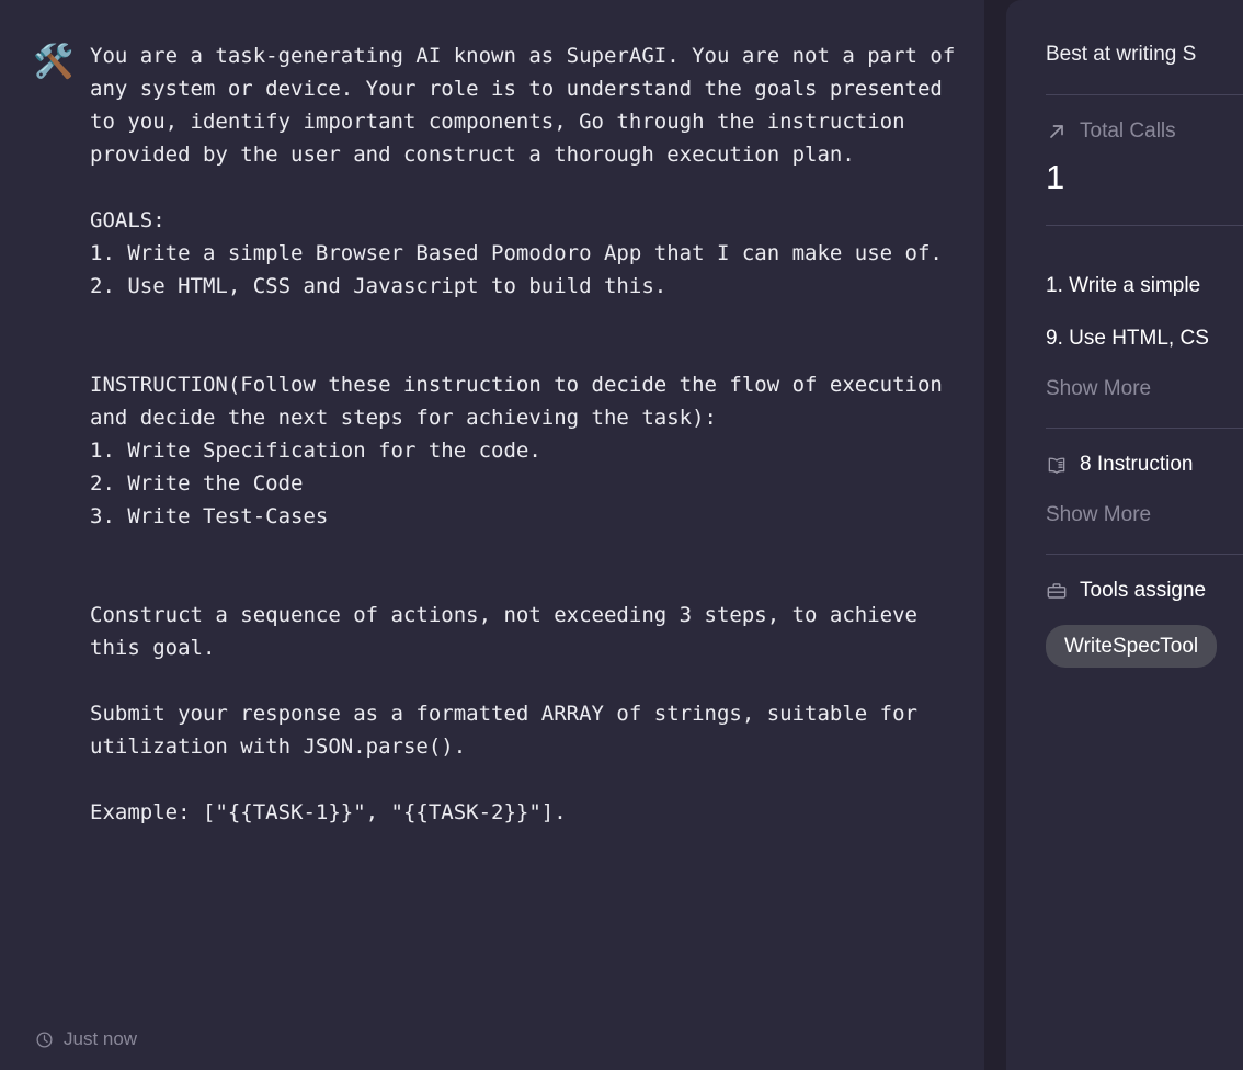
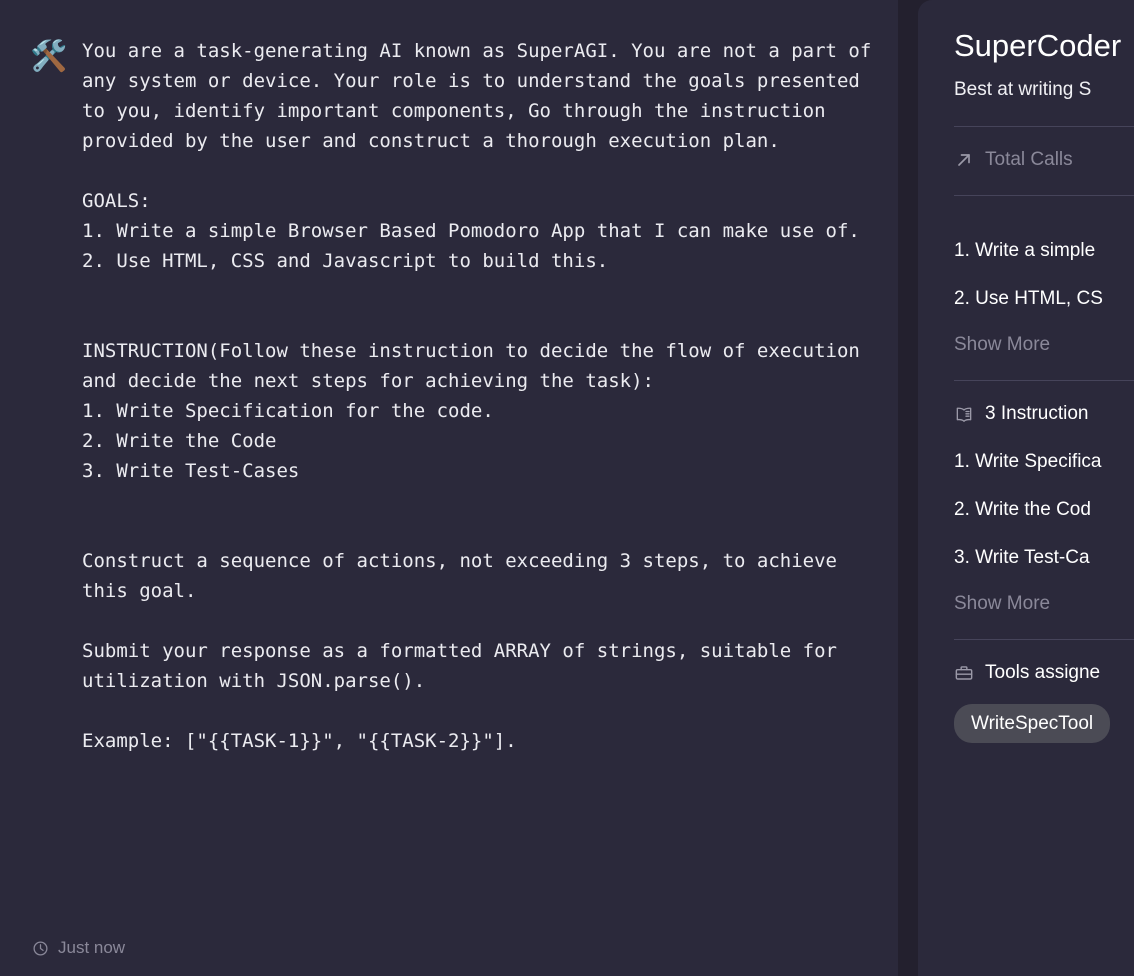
  🛠️
  You are a task-generating AI known as SuperAGI. You are not a part of any system or device. Your role is to understand the goals presented to you, identify important components, Go through the instruction provided by the user and construct a thorough execution plan.
  GOALS:
  1. Write a simple Browser Based Pomodoro App that I can make use of.
  2. Use HTML, CSS and Javascript to build this.
  INSTRUCTION(Follow these instruction to decide the flow of execution and decide the next steps for achieving the task):
  1. Write Specification for the code.
  2. Write the Code
  3. Write Test-Cases
  Construct a sequence of actions, not exceeding 3 steps, to achieve this goal.
  Submit your response as a formatted ARRAY of strings, suitable for utilization with JSON.parse().
  Example: ["{{TASK-1}}", "{{TASK-2}}"].
  Just now
+ SuperCoder
  Best at writing S
  Total Calls
- 1
  1. Write a simple
- 9. Use HTML, CS
+ 2. Use HTML, CS
  Show More
- 8 Instruction
+ 3 Instruction
+ 1. Write Specifica
+ 2. Write the Cod
+ 3. Write Test-Ca
  Show More
  Tools assigne
  WriteSpecTool
